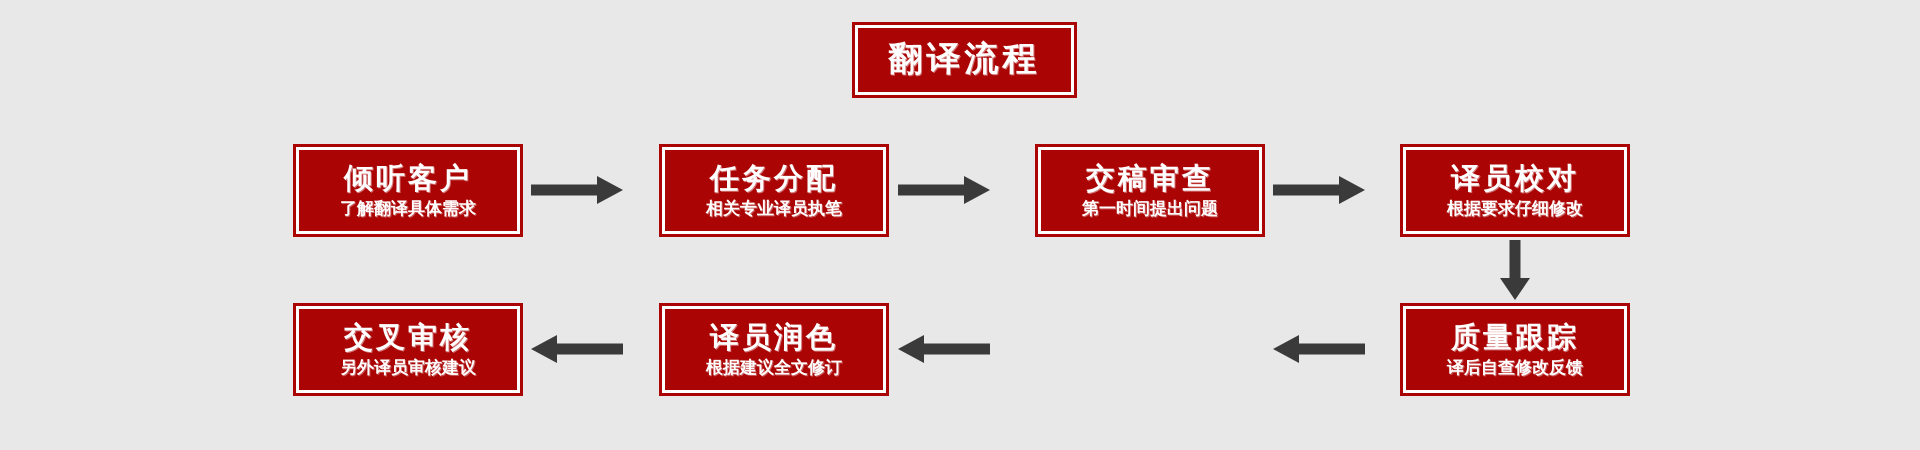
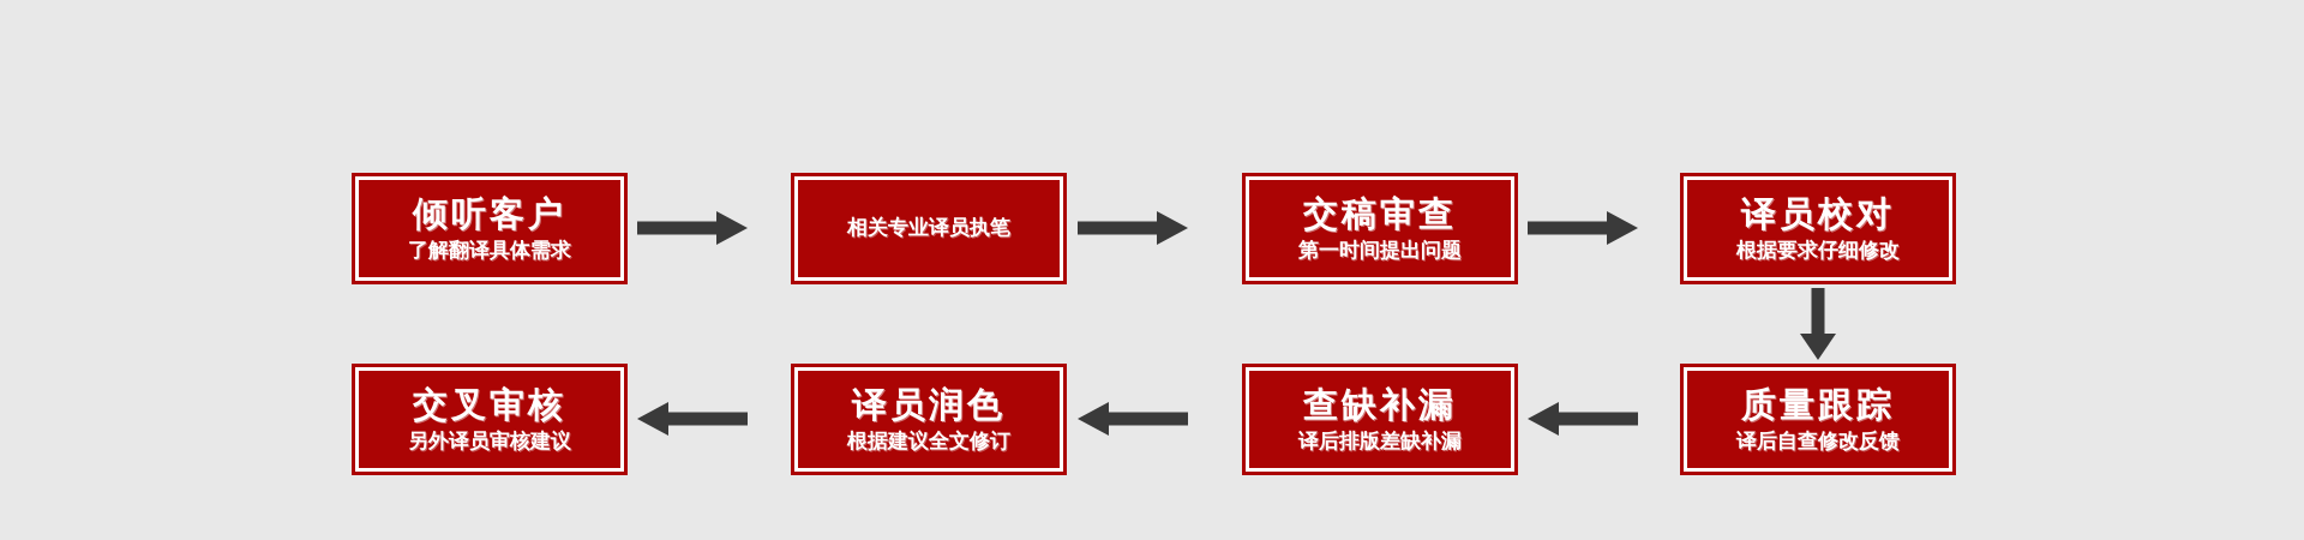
- 翻译流程
  倾听客户
  了解翻译具体需求
- 任务分配
  相关专业译员执笔
  交稿审查
  第一时间提出问题
  译员校对
  根据要求仔细修改
  质量跟踪
  译后自查修改反馈
+ 查缺补漏
+ 译后排版差缺补漏
  译员润色
  根据建议全文修订
  交叉审核
  另外译员审核建议
